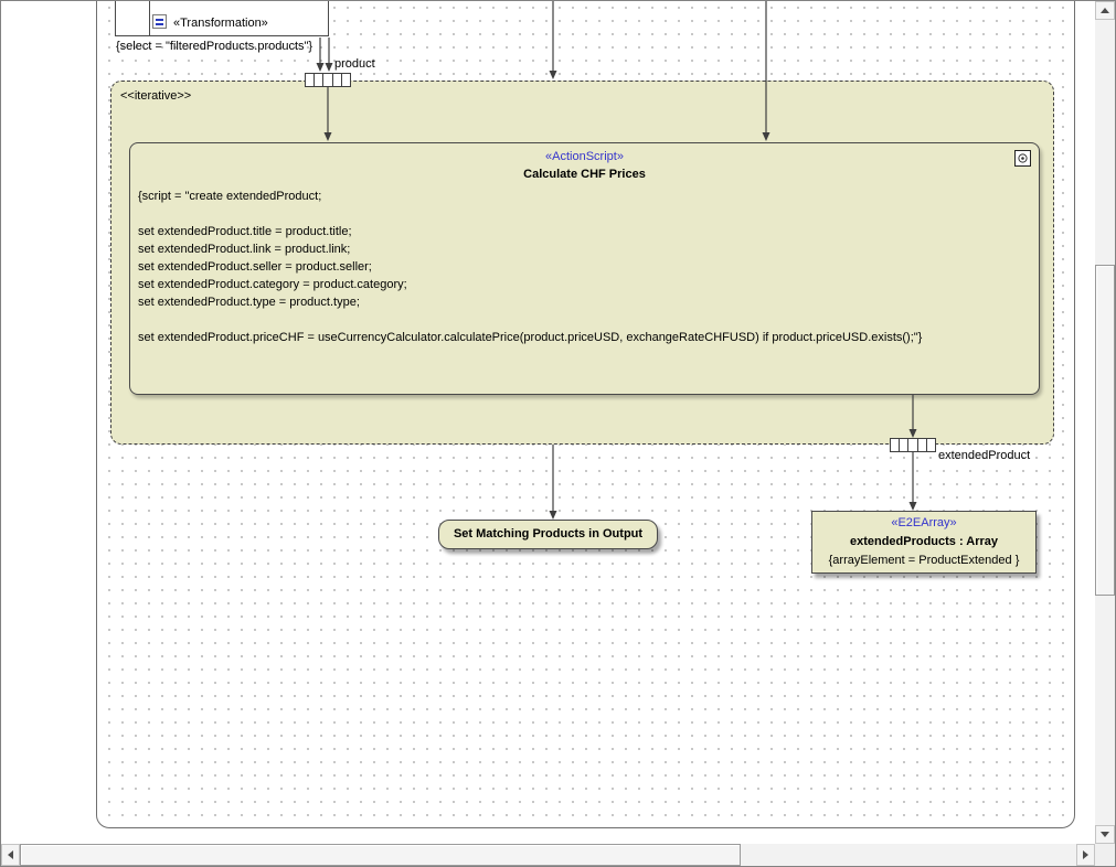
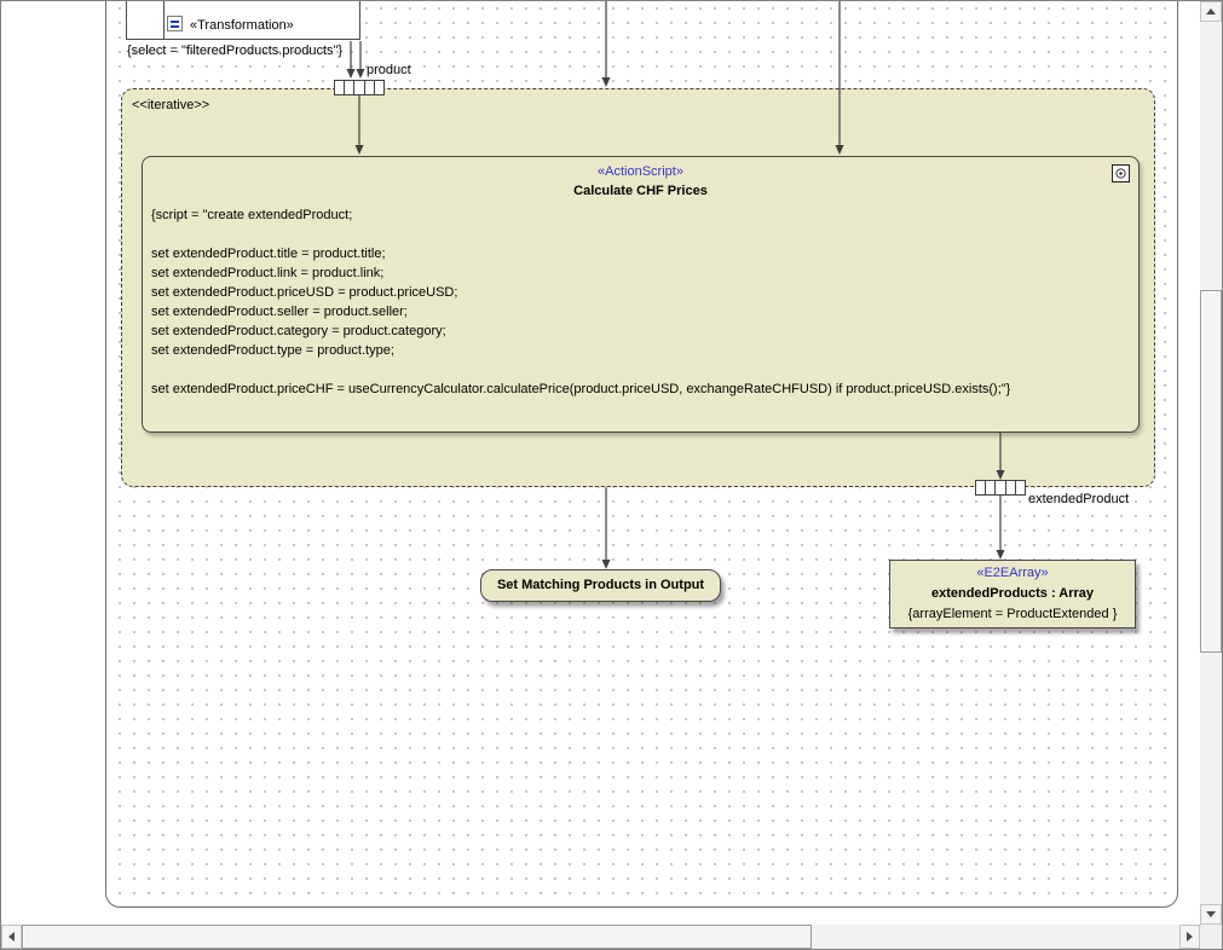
  «Transformation»
  {select = "filteredProducts.products"}
  product
  <<iterative>>
  «ActionScript»
  Calculate CHF Prices
  {script = "create extendedProduct;
  set extendedProduct.title = product.title;
  set extendedProduct.link = product.link;
+ set extendedProduct.priceUSD = product.priceUSD;
  set extendedProduct.seller = product.seller;
  set extendedProduct.category = product.category;
  set extendedProduct.type = product.type;
  set extendedProduct.priceCHF = useCurrencyCalculator.calculatePrice(product.priceUSD, exchangeRateCHFUSD) if product.priceUSD.exists();"}
  extendedProduct
  Set Matching Products in Output
  «E2EArray»
  extendedProducts : Array
  {arrayElement = ProductExtended }
